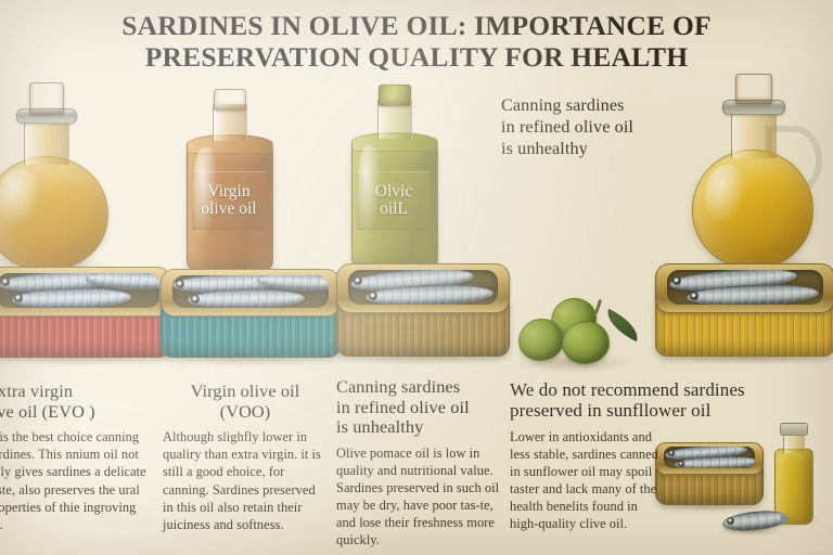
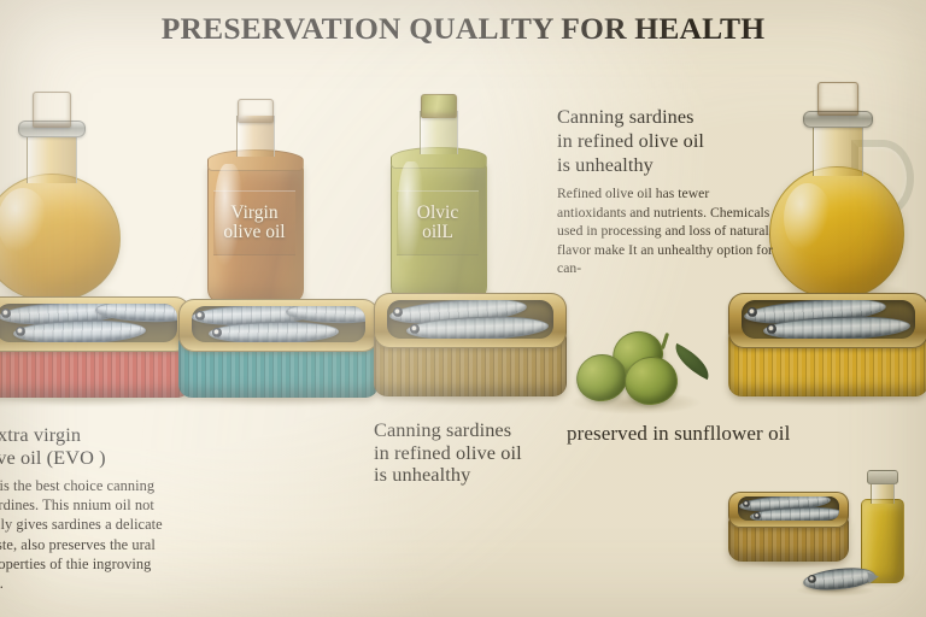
- SARDINES IN OLIVE OIL: IMPORTANCE OF
  PRESERVATION QUALITY FOR HEALTH
  irgin
  lvic
  oilL
  Canning sardines
  in refined olive oil
  is unhealthy
+ Refined olive oil has tewer antioxidants and nutrients. Chemicals used in processing and loss of natural flavor make It an unhealthy option for can-
  xtra virgin
  ve oil (EVO )
  is the best choice canning rdines. This nnium oil not ly gives sardines a delicate te, also preserves the ural operties of thie ingroving .
- Virgin olive oil
- (VOO)
- Although slighfly lower in qualiry than extra virgin. it is still a good ehoice, for canning. Sardines preserved in this oil also retain their juiciness and softness.
  Canning sardines
  in refined olive oil
  is unhealthy
- Olive pomace oil is low in quality and nutritional value. Sardines preserved in such oil may be dry, have poor tas-te, and lose their freshness more quickly.
- We do not recommend sardines
  preserved in sunfllower oil
- Lower in antioxidants and less stable, sardines canned in sunflower oil may spoil taster and lack many of the health benelits found in high-quality clive oil.
